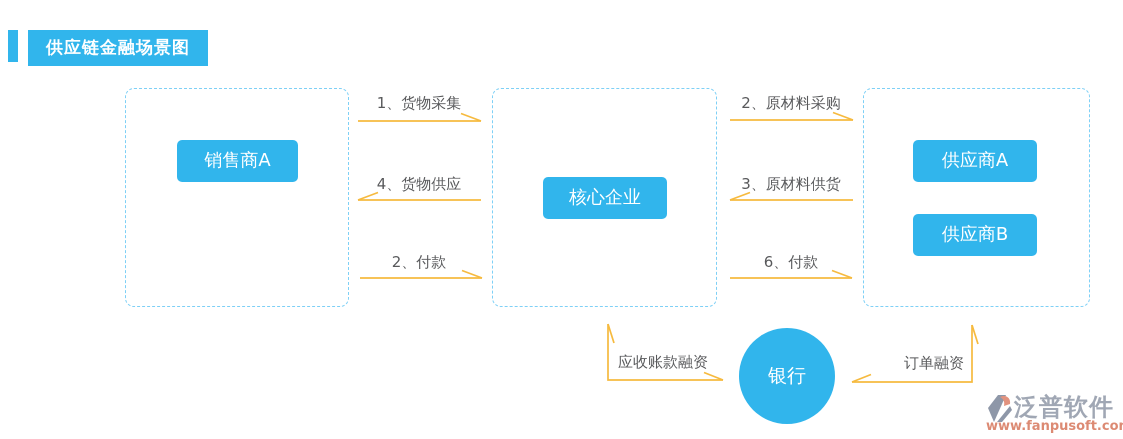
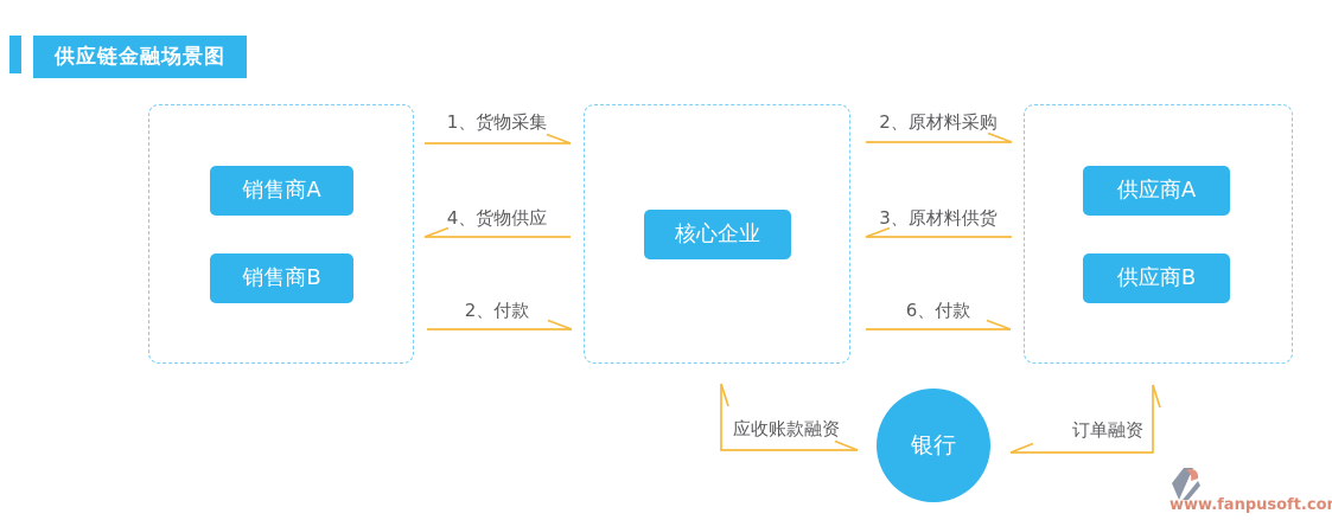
  供应链金融场景图
  销售商A
+ 销售商B
  核心企业
  供应商A
  供应商B
  1、货物采集
  4、货物供应
  2、付款
  2、原材料采购
  3、原材料供货
  6、付款
  应收账款融资
  订单融资
  银行
- 泛普软件
  www.fanpusoft.co
